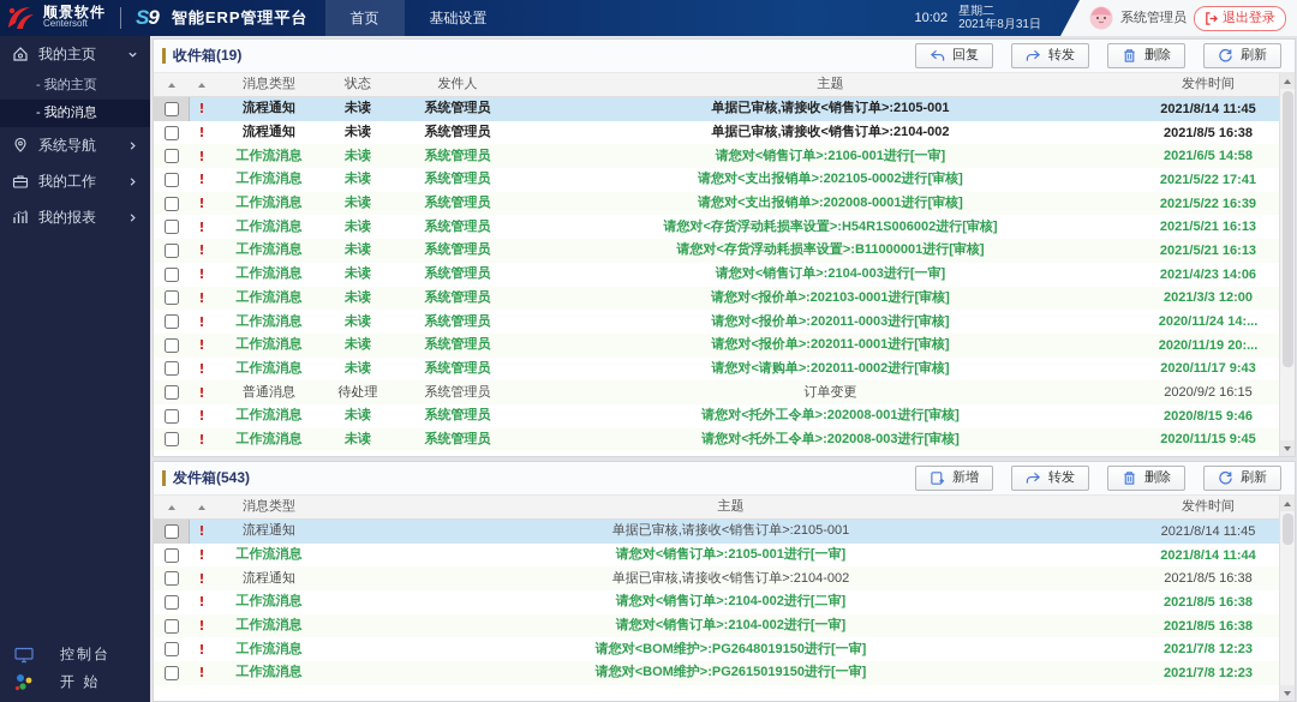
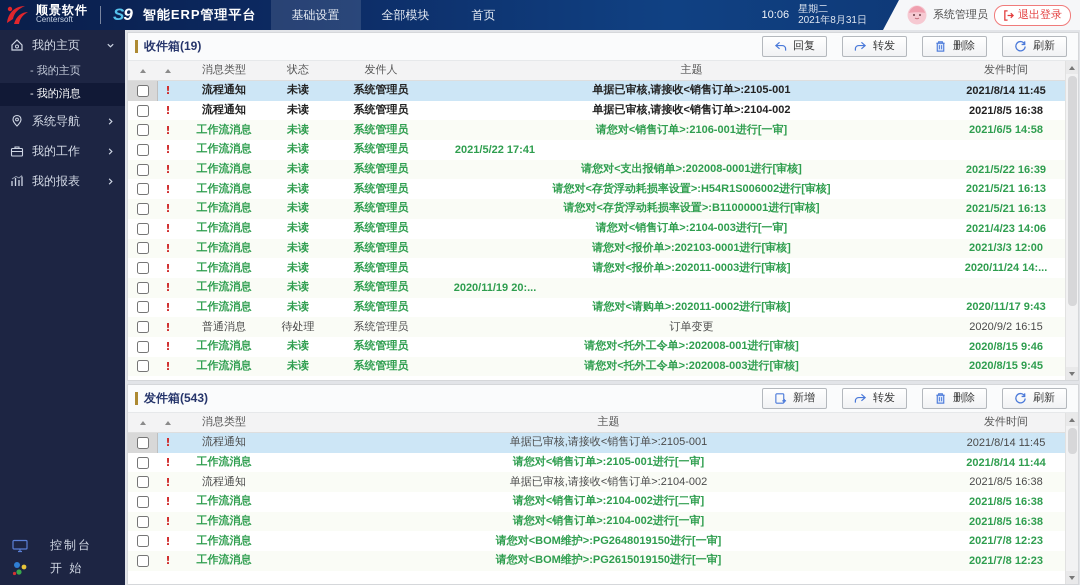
  顺景软件
  Centersoft
  S9
  智能ERP管理平台
- 首页
+ 基础设置
+ 全部模块
- 基础设置
+ 首页
- 10:02
+ 10:06
  星期二
  2021年8月31日
  系统管理员
  退出登录
  我的主页
  - 我的主页
  - 我的消息
  系统导航
  我的工作
  我的报表
  控制台
  开 始
  收件箱(19)
  回复
  转发
  删除
  刷新
  消息类型
  状态
  发件人
  主题
  发件时间
  !
  流程通知
  未读
  系统管理员
  单据已审核,请接收<销售订单>:2105-001
  2021/8/14 11:45
  !
  流程通知
  未读
  系统管理员
  单据已审核,请接收<销售订单>:2104-002
  2021/8/5 16:38
  !
  工作流消息
  未读
  系统管理员
  请您对<销售订单>:2106-001进行[一审]
  2021/6/5 14:58
  !
  工作流消息
  未读
  系统管理员
- 请您对<支出报销单>:202105-0002进行[审核]
  2021/5/22 17:41
  !
  工作流消息
  未读
  系统管理员
  请您对<支出报销单>:202008-0001进行[审核]
  2021/5/22 16:39
  !
  工作流消息
  未读
  系统管理员
  请您对<存货浮动耗损率设置>:H54R1S006002进行[审核]
  2021/5/21 16:13
  !
  工作流消息
  未读
  系统管理员
  请您对<存货浮动耗损率设置>:B11000001进行[审核]
  2021/5/21 16:13
  !
  工作流消息
  未读
  系统管理员
  请您对<销售订单>:2104-003进行[一审]
  2021/4/23 14:06
  !
  工作流消息
  未读
  系统管理员
  请您对<报价单>:202103-0001进行[审核]
  2021/3/3 12:00
  !
  工作流消息
  未读
  系统管理员
  请您对<报价单>:202011-0003进行[审核]
  2020/11/24 14:...
  !
  工作流消息
  未读
  系统管理员
- 请您对<报价单>:202011-0001进行[审核]
  2020/11/19 20:...
  !
  工作流消息
  未读
  系统管理员
  请您对<请购单>:202011-0002进行[审核]
  2020/11/17 9:43
  !
  普通消息
  待处理
  系统管理员
  订单变更
  2020/9/2 16:15
  !
  工作流消息
  未读
  系统管理员
  请您对<托外工令单>:202008-001进行[审核]
  2020/8/15 9:46
  !
  工作流消息
  未读
  系统管理员
  请您对<托外工令单>:202008-003进行[审核]
- 2020/11/15 9:45
+ 2020/8/15 9:45
  发件箱(543)
  新增
  转发
  删除
  刷新
  消息类型
  主题
  发件时间
  !
  流程通知
  单据已审核,请接收<销售订单>:2105-001
  2021/8/14 11:45
  !
  工作流消息
  请您对<销售订单>:2105-001进行[一审]
  2021/8/14 11:44
  !
  流程通知
  单据已审核,请接收<销售订单>:2104-002
  2021/8/5 16:38
  !
  工作流消息
  请您对<销售订单>:2104-002进行[二审]
  2021/8/5 16:38
  !
  工作流消息
  请您对<销售订单>:2104-002进行[一审]
  2021/8/5 16:38
  !
  工作流消息
  请您对<BOM维护>:PG2648019150进行[一审]
  2021/7/8 12:23
  !
  工作流消息
  请您对<BOM维护>:PG2615019150进行[一审]
  2021/7/8 12:23
